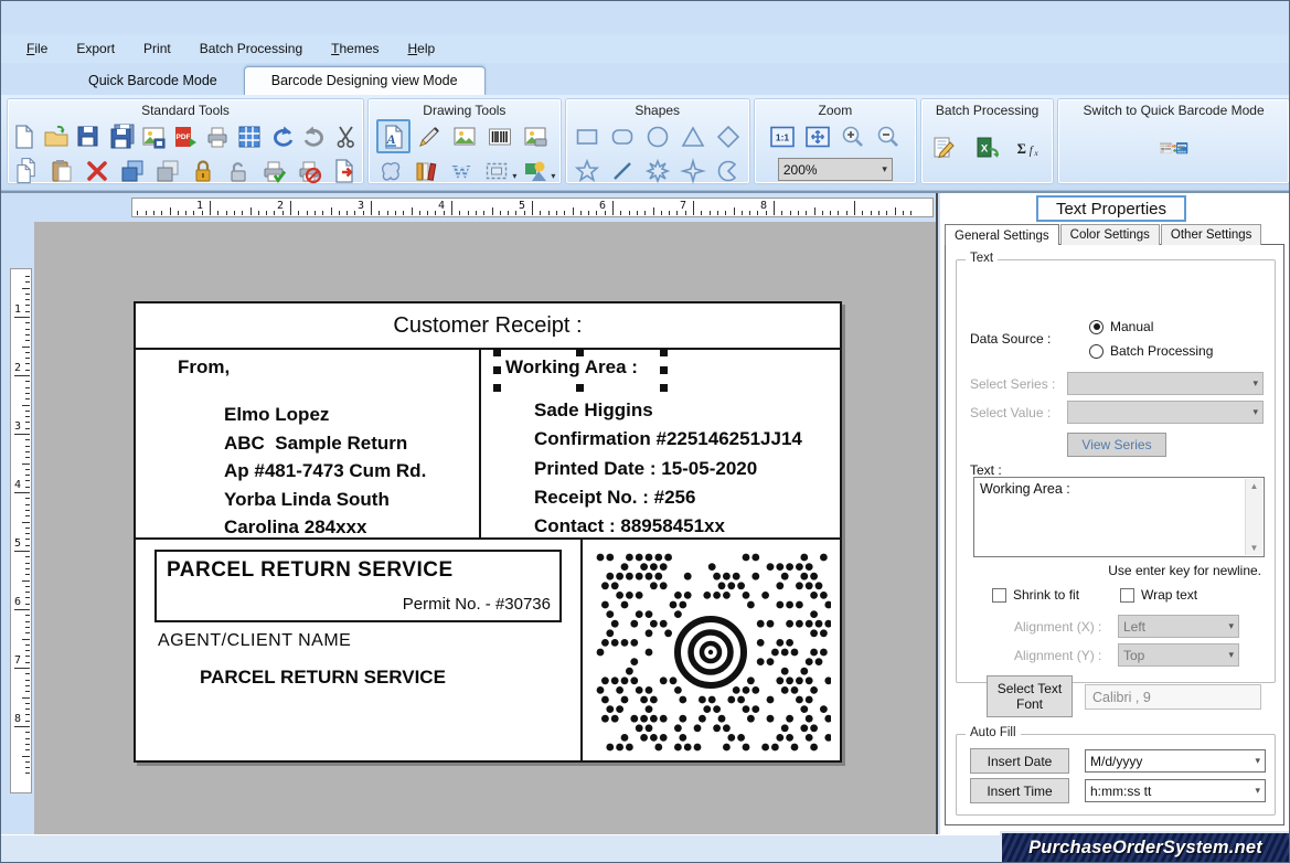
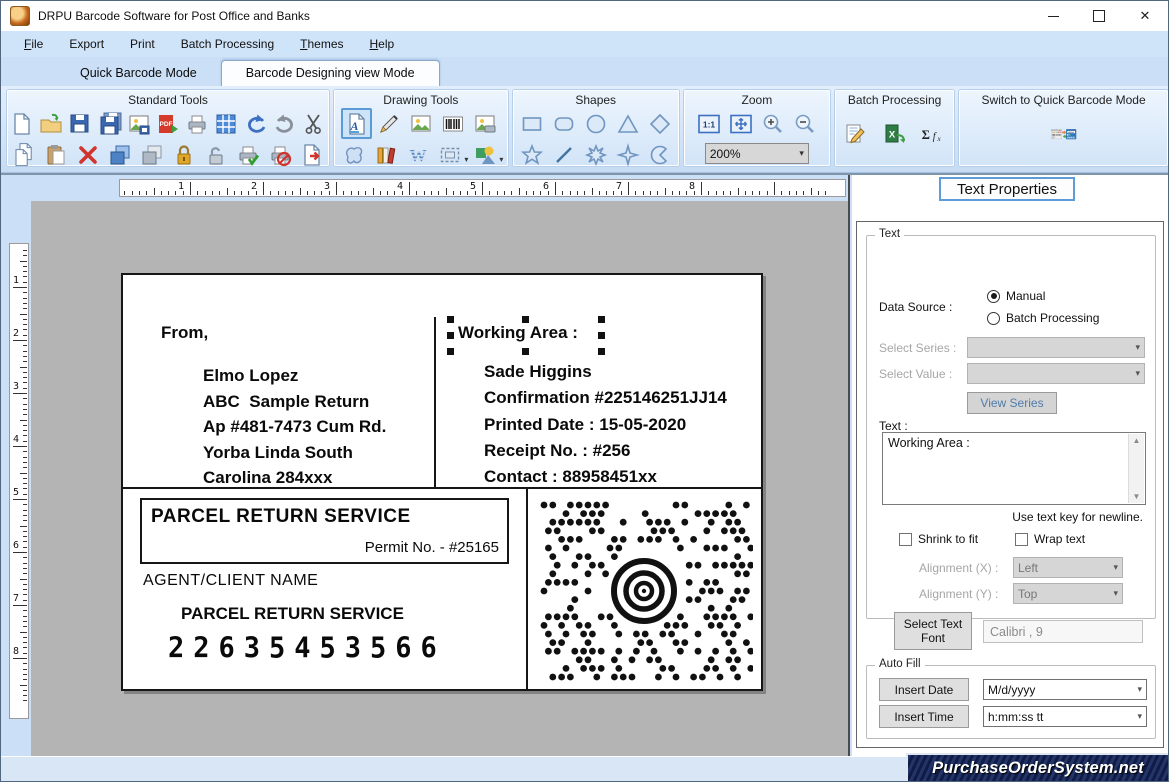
+ DRPU Barcode Software for Post Office and Banks
+ ✕
  File
  Export
  Print
  Batch Processing
  Themes
  Help
  Quick Barcode Mode
  Barcode Designing view Mode
  Standard Tools
  Drawing Tools
  A
  ▾
  ▾
  Shapes
  Zoom
  1:1
  200%
  ▾
  Batch Processing
  X
  Σ
  f
  x
  Switch to Quick Barcode Mode
  1
  2
  3
  4
  5
  6
  7
  8
  1
  2
  3
  4
  5
  6
  7
  8
- Customer Receipt :
  From,
  Elmo Lopez
  ABC Sample Return
  Ap #481-7473 Cum Rd.
  Yorba Linda South
  Carolina 284xxx
  Working Area :
  Sade Higgins
  Confirmation #225146251JJ14
  Printed Date : 15-05-2020
  Receipt No. : #256
  Contact : 88958451xx
  PARCEL RETURN SERVICE
- Permit No. - #30736
+ Permit No. - #25165
  AGENT/CLIENT NAME
  PARCEL RETURN SERVICE
+ 22635453566
  Text Properties
- General Settings
- Color Settings
- Other Settings
  Text
  Data Source :
  Manual
  Batch Processing
  Select Series :
  ▾
  Select Value :
  ▾
  View Series
  Text :
  Working Area :
  ▲
  ▼
- Use enter key for newline.
+ Use text key for newline.
  Shrink to fit
  Wrap text
  Alignment (X) :
  Left
  ▾
  Alignment (Y) :
  Top
  ▾
  Select Text Font
  Calibri , 9
  Auto Fill
  Insert Date
  M/d/yyyy
  ▾
  Insert Time
  h:mm:ss tt
  ▾
  PurchaseOrderSystem.net
